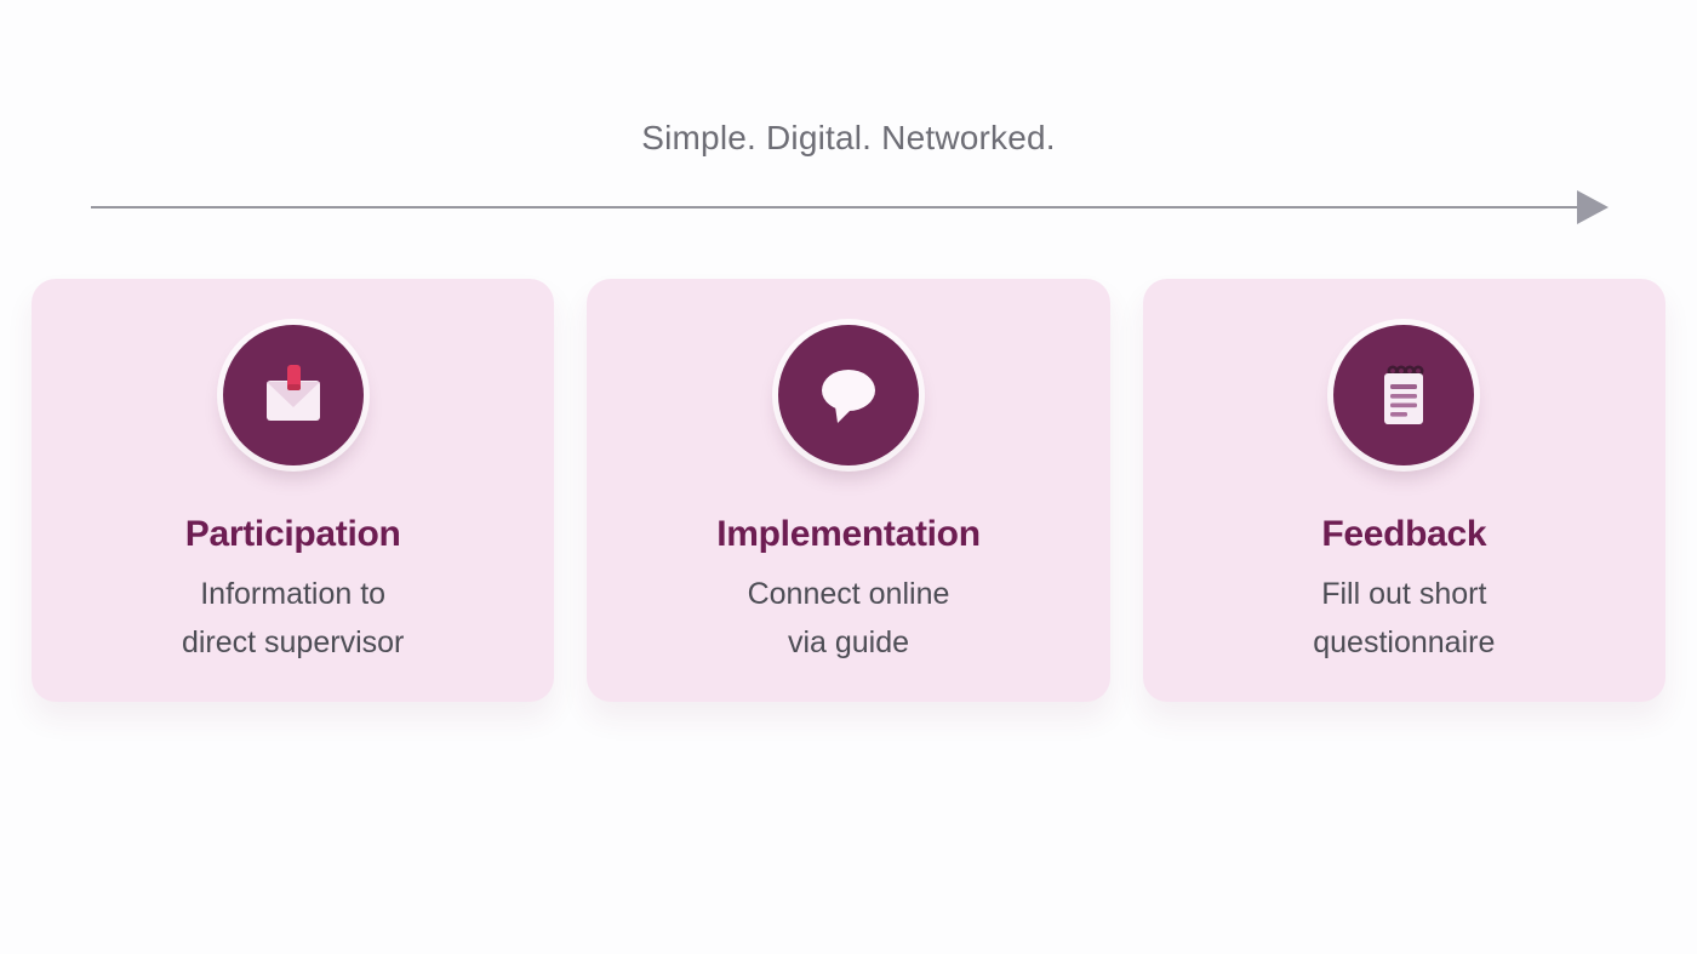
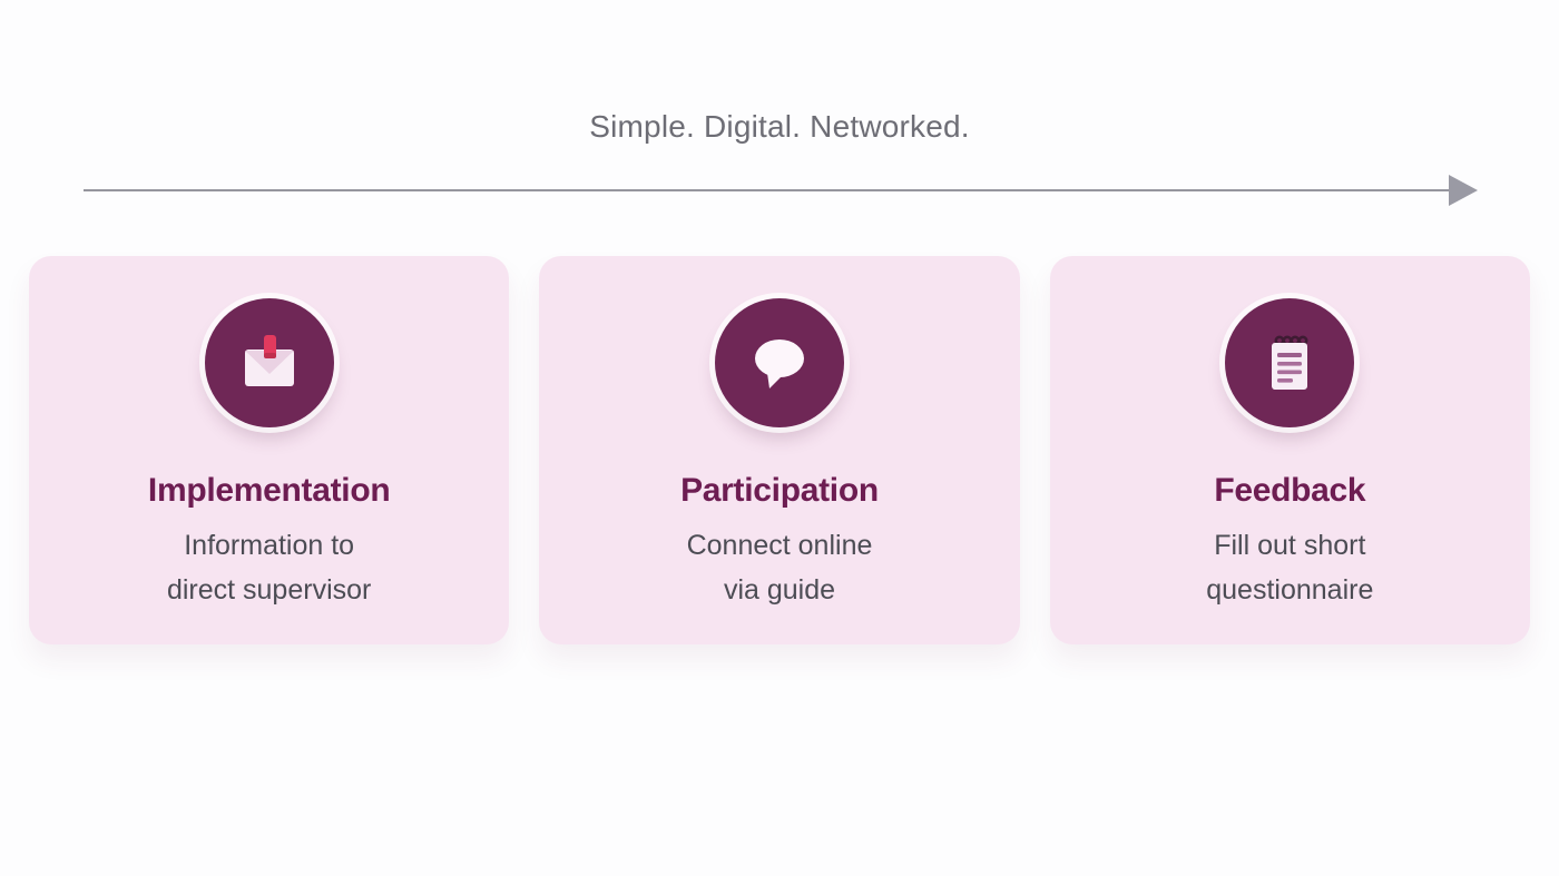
  Simple. Digital. Networked.
- Participation
+ Implementation
  Information to
  direct supervisor
- Implementation
+ Participation
  Connect online
  via guide
  Feedback
  Fill out short
  questionnaire
